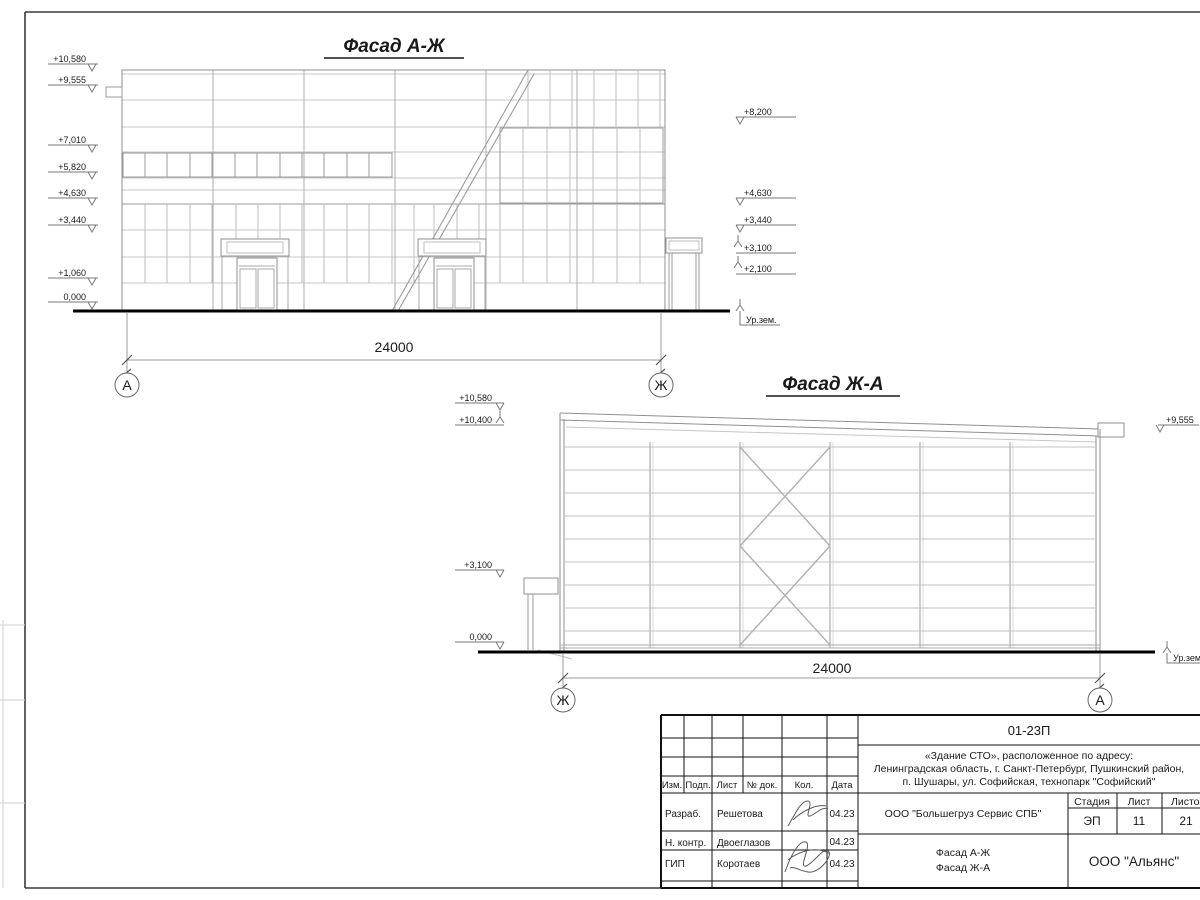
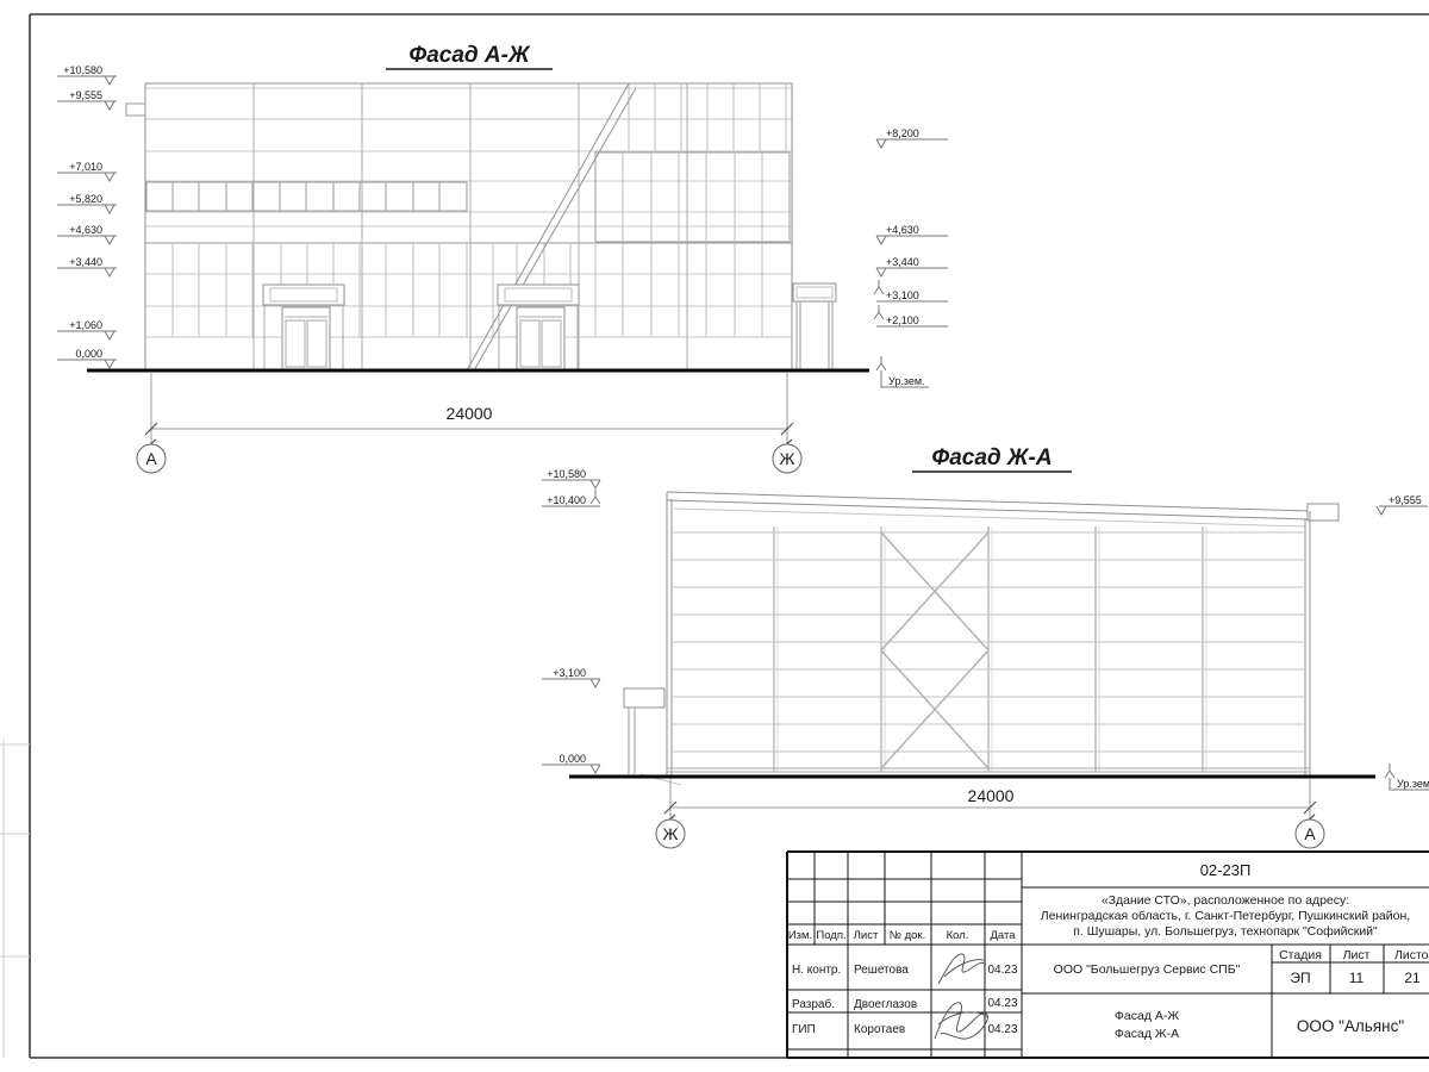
  Фасад А-Ж
  24000
  А
  Ж
  +10,580
  +9,555
  +7,010
  +5,820
  +4,630
  +3,440
  +1,060
  0,000
  +8,200
  +4,630
  +3,440
  +3,100
  +2,100
  Ур.зем.
  Фасад Ж-А
  24000
  Ж
  А
  +10,580
  +10,400
  +3,100
  0,000
  +9,555
  Ур.зем
- 01-23П
+ 02-23П
  «Здание СТО», расположенное по адресу:
  Ленинградская область, г. Санкт-Петербург, Пушкинский район,
- п. Шушары, ул. Софийская, технопарк "Софийский"
+ п. Шушары, ул. Большегруз, технопарк "Софийский"
  Изм.
  Подп.
  Лист
  № док.
  Кол.
  Дата
- Разраб.
+ Н. контр.
  Решетова
  04.23
- Н. контр.
+ Разраб.
  Двоеглазов
  04.23
  ГИП
  Коротаев
  04.23
  ООО "Большегруз Сервис СПБ"
  Стадия
  Лист
  Листо
  ЭП
  11
  21
  Фасад А-Ж
  Фасад Ж-А
  ООО "Альянс"
